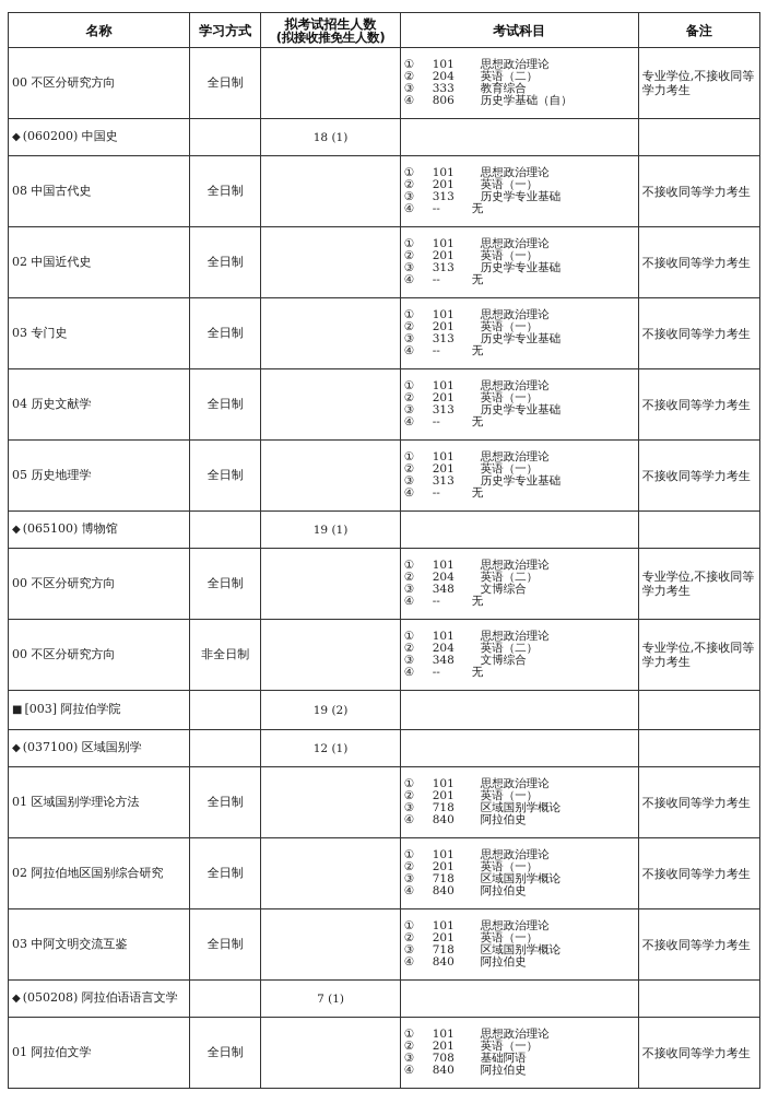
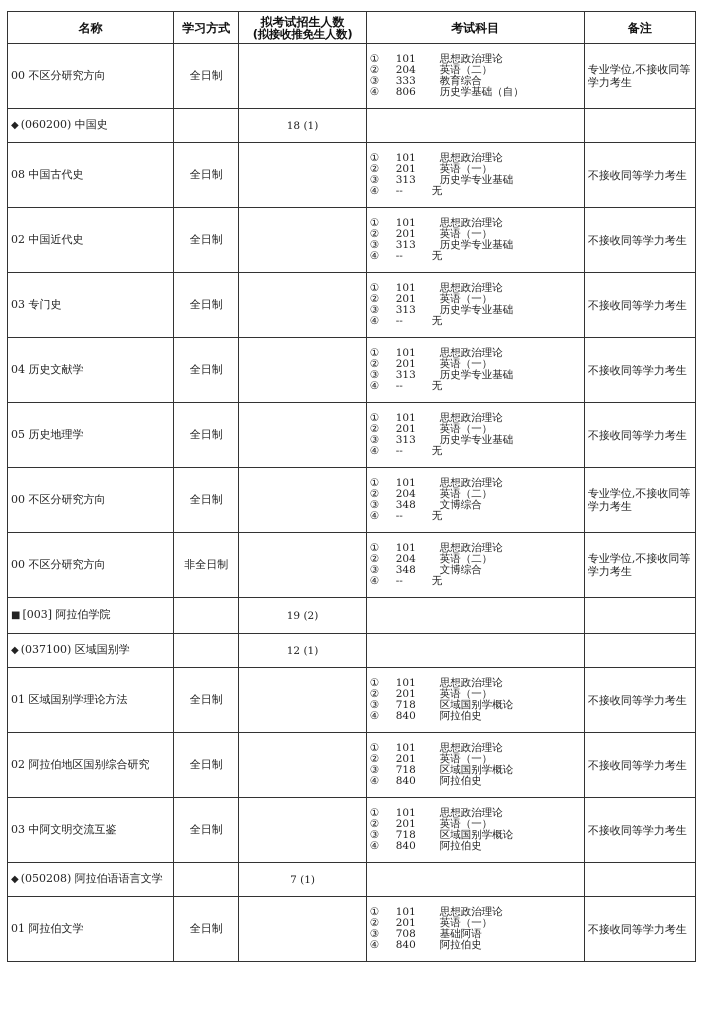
  名称	学习方式	拟考试招生人数 (拟接收推免生人数)	考试科目	备注
  00 不区分研究方向	全日制		① 101 思想政治理论② 204 英语（二）③ 333 教育综合④ 806 历史学基础（自）	专业学位,不接收同等学力考生
  ◆ (060200) 中国史		18 (1)
  08 中国古代史	全日制		① 101 思想政治理论② 201 英语（一）③ 313 历史学专业基础④ -- 无	不接收同等学力考生
  02 中国近代史	全日制		① 101 思想政治理论② 201 英语（一）③ 313 历史学专业基础④ -- 无	不接收同等学力考生
  03 专门史	全日制		① 101 思想政治理论② 201 英语（一）③ 313 历史学专业基础④ -- 无	不接收同等学力考生
  04 历史文献学	全日制		① 101 思想政治理论② 201 英语（一）③ 313 历史学专业基础④ -- 无	不接收同等学力考生
  05 历史地理学	全日制		① 101 思想政治理论② 201 英语（一）③ 313 历史学专业基础④ -- 无	不接收同等学力考生
- ◆ (065100) 博物馆		19 (1)
  00 不区分研究方向	全日制		① 101 思想政治理论② 204 英语（二）③ 348 文博综合④ -- 无	专业学位,不接收同等学力考生
  00 不区分研究方向	非全日制		① 101 思想政治理论② 204 英语（二）③ 348 文博综合④ -- 无	专业学位,不接收同等学力考生
  ■ [003] 阿拉伯学院		19 (2)
  ◆ (037100) 区域国别学		12 (1)
  01 区域国别学理论方法	全日制		① 101 思想政治理论② 201 英语（一）③ 718 区域国别学概论④ 840 阿拉伯史	不接收同等学力考生
  02 阿拉伯地区国别综合研究	全日制		① 101 思想政治理论② 201 英语（一）③ 718 区域国别学概论④ 840 阿拉伯史	不接收同等学力考生
  03 中阿文明交流互鉴	全日制		① 101 思想政治理论② 201 英语（一）③ 718 区域国别学概论④ 840 阿拉伯史	不接收同等学力考生
  ◆ (050208) 阿拉伯语语言文学		7 (1)
  01 阿拉伯文学	全日制		① 101 思想政治理论② 201 英语（一）③ 708 基础阿语④ 840 阿拉伯史	不接收同等学力考生
